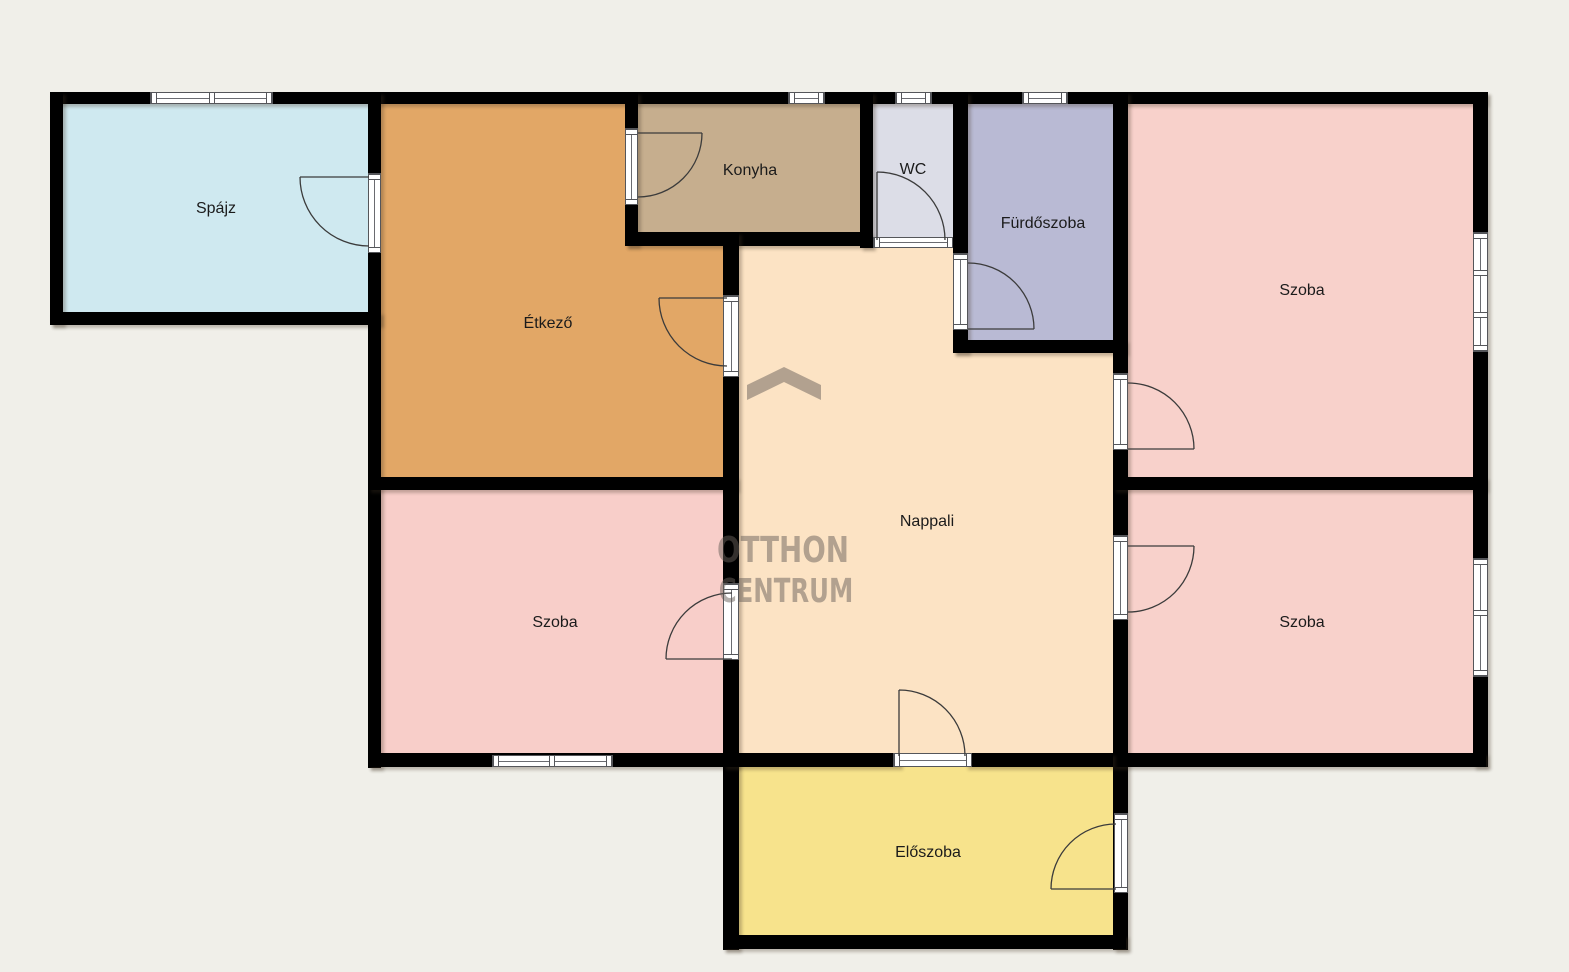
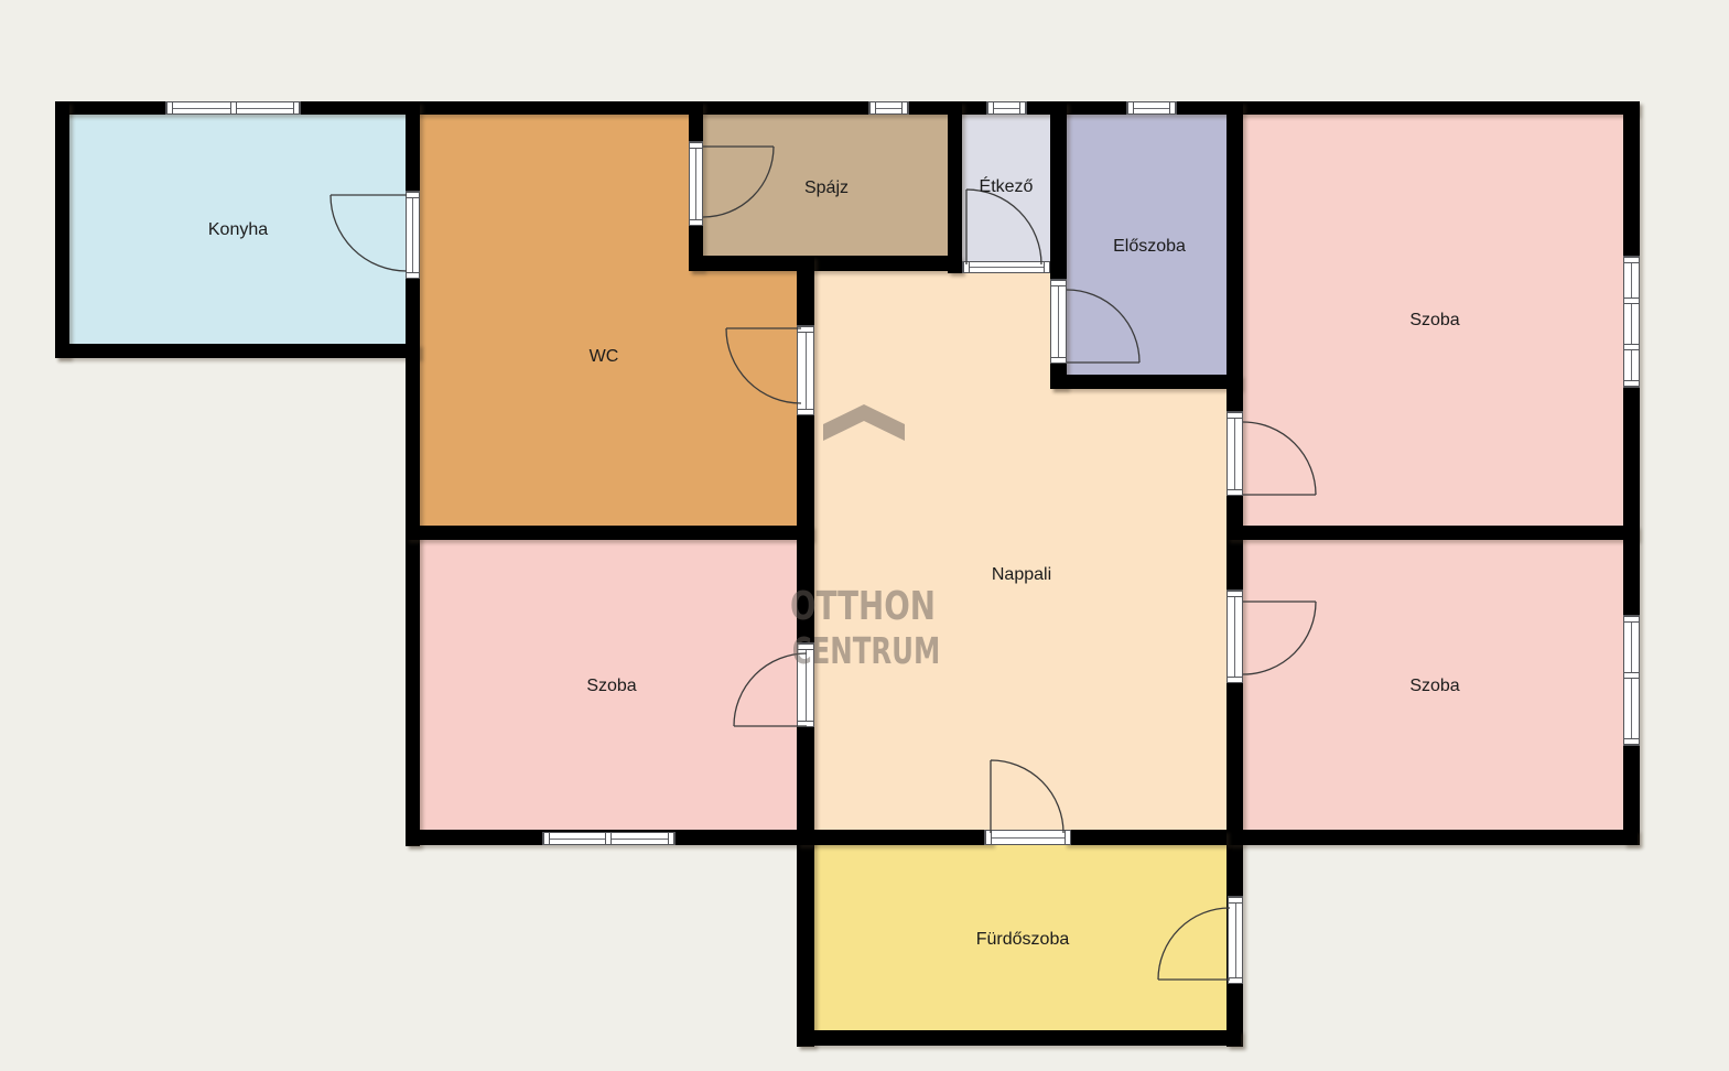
  OTTHON
  CENTRUM
- Spájz
+ Konyha
- Étkező
+ WC
- Konyha
+ Spájz
- WC
+ Étkező
- Fürdőszoba
+ Előszoba
  Szoba
  Nappali
  Szoba
  Szoba
- Előszoba
+ Fürdőszoba
